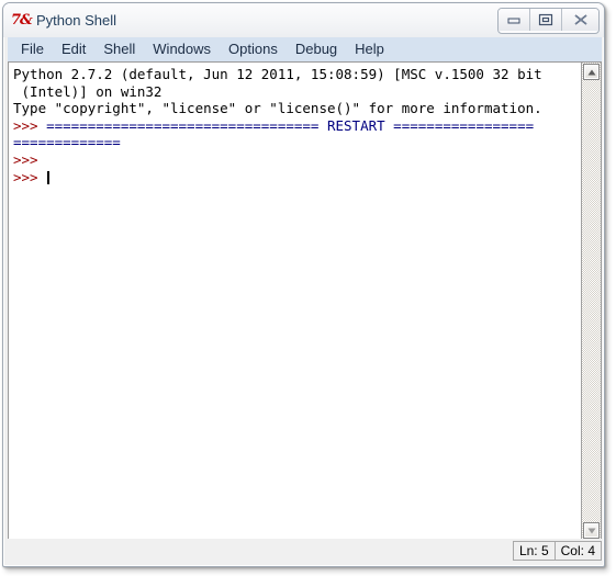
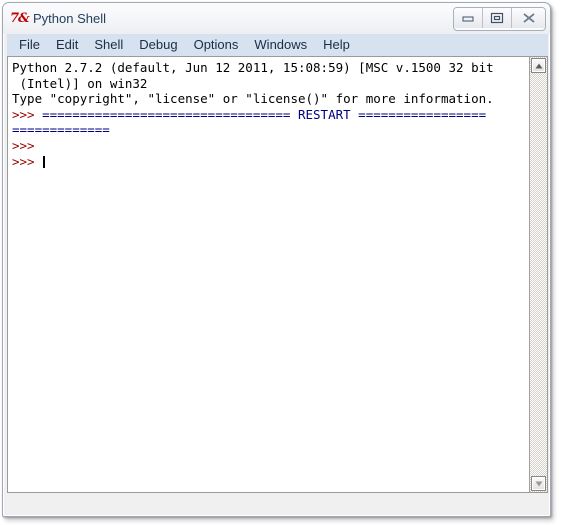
  7&
  Python Shell
  File
  Edit
  Shell
- Windows
+ Debug
  Options
- Debug
+ Windows
  Help
  Python 2.7.2 (default, Jun 12 2011, 15:08:59) [MSC v.1500 32 bit
  (Intel)] on win32
  Type "copyright", "license" or "license()" for more information.
  >>> ================================= RESTART =================
  =============
  >>>
  >>>
- Ln: 5
- Col: 4
